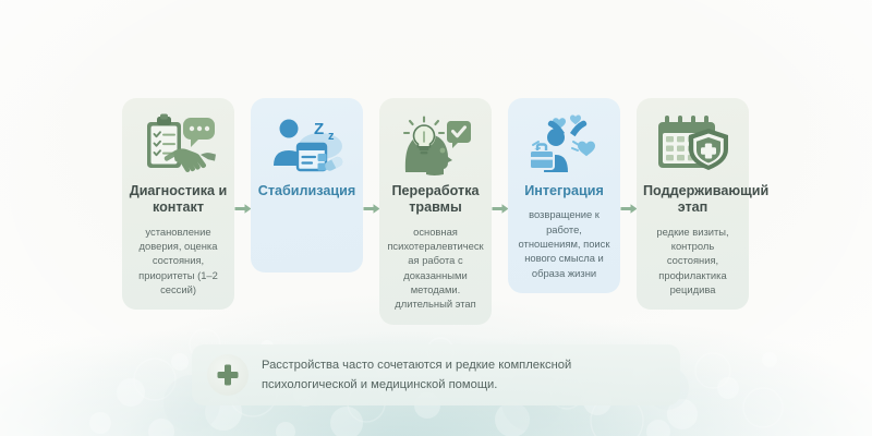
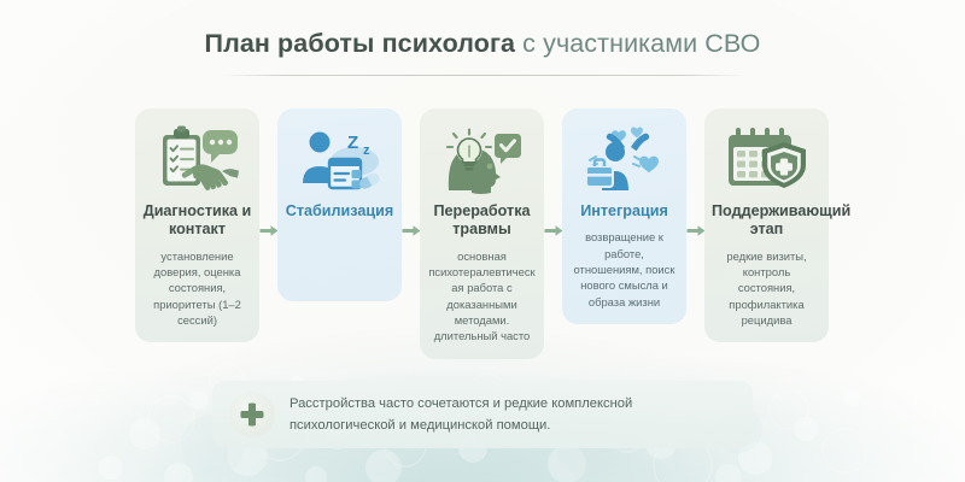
+ План работы психолога с участниками СВО
  Диагностика и контакт
  установление доверия, оценка состояния, приоритеты (1–2 сессий)
  Z
  z
  Стабилизация
  Переработка травмы
- основная психотералевтическая работа с доказанными методами. длительный этап
+ основная психотералевтическая работа с доказанными методами. длительный часто
  Интеграция
  возвращение к работе, отношениям, поиск нового смысла и образа жизни
  Поддерживающий этап
  редкие визиты, контроль состояния, профилактика рецидива
  Расстройства часто сочетаются и редкие комплексной психологической и медицинской помощи.
